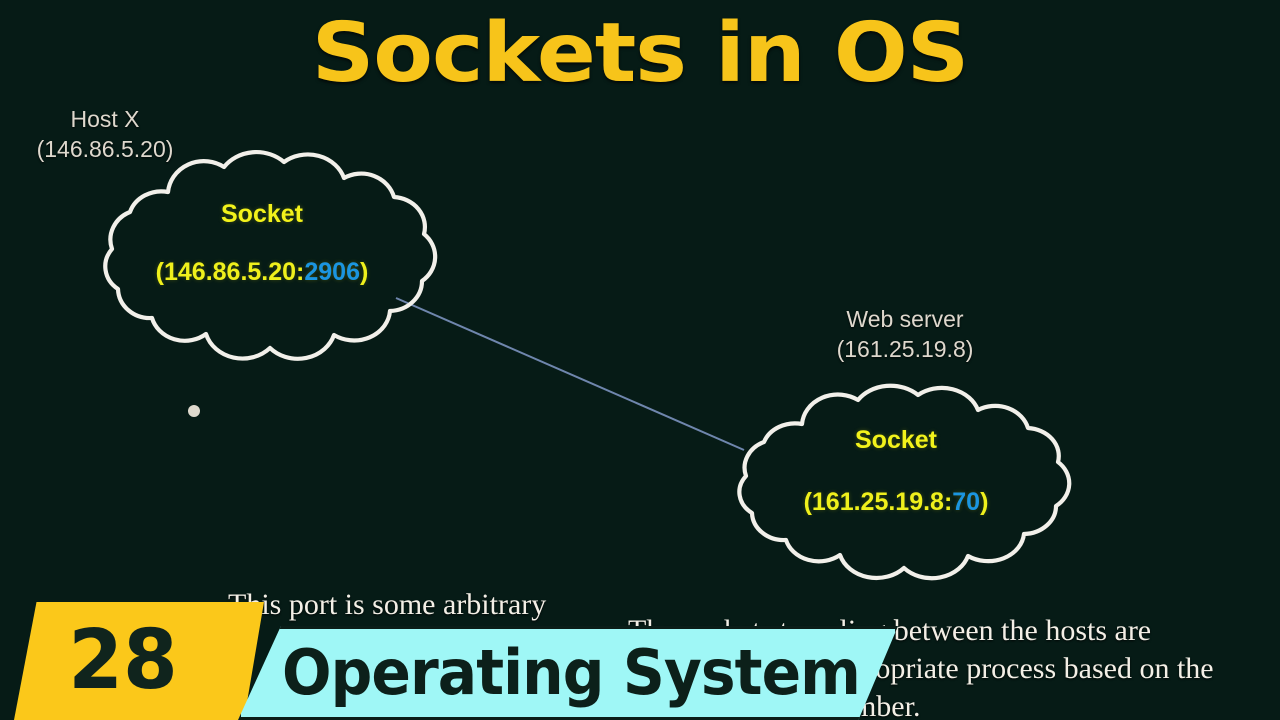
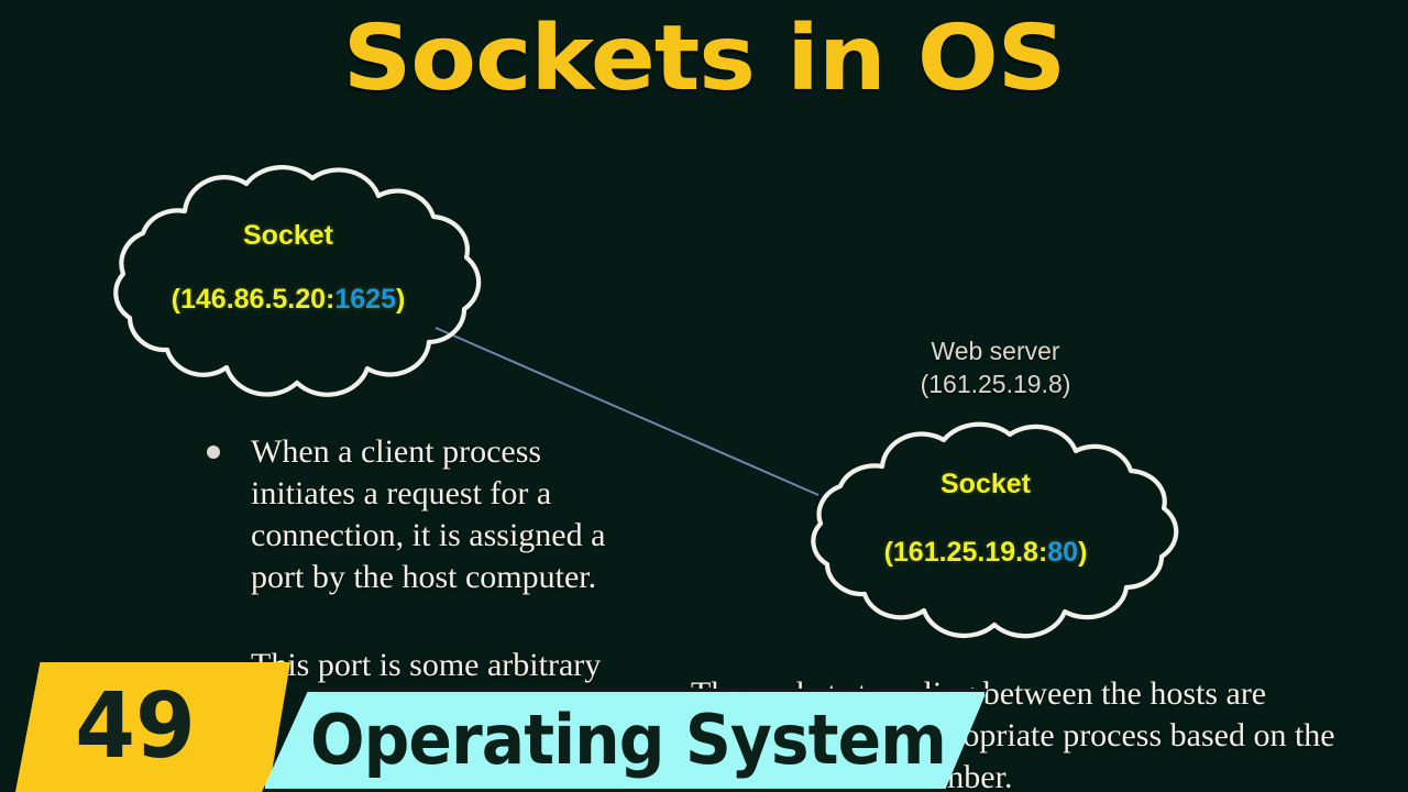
  Sockets in OS
- Host X
- (146.86.5.20)
  Web server
  (161.25.19.8)
  Socket
- (146.86.5.20:2906)
+ (146.86.5.20:1625)
  Socket
- (161.25.19.8:70)
+ (161.25.19.8:80)
+ When a client process initiates a request for a connection, it is assigned a port by the host computer.
  is port is some arbitrary
- 28
+ 49
  Operating System
